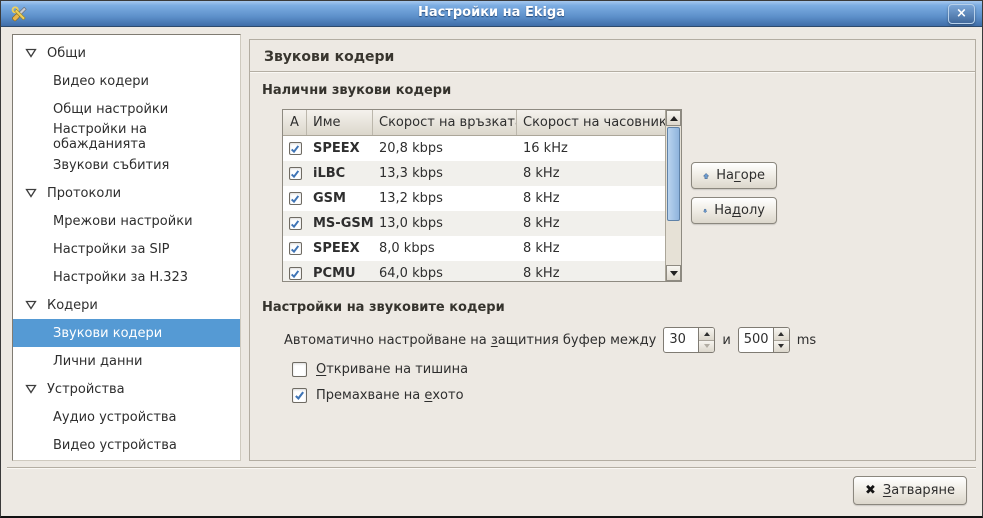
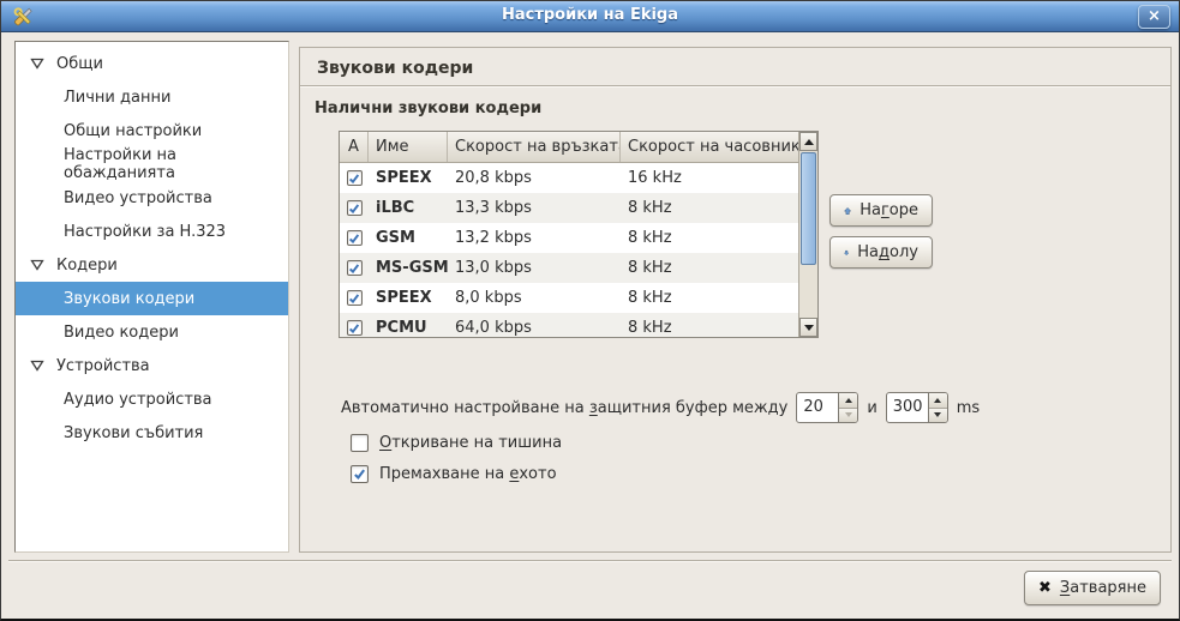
  Настройки на Ekiga
  ×
  Общи
- Видео кодери
+ Лични данни
  Общи настройки
  Настройки на обажданията
- Звукови събития
+ Видео устройства
- Протоколи
- Мрежови настройки
- Настройки за SIP
  Настройки за H.323
  Кодери
  Звукови кодери
- Лични данни
+ Видео кодери
  Устройства
  Аудио устройства
- Видео устройства
+ Звукови събития
  Звукови кодери
  Налични звукови кодери
  A
  Име
  Скорост на връзкат
  Скорост на часовник
  SPEEX
  20,8 kbps
  16 kHz
  iLBC
  13,3 kbps
  8 kHz
  GSM
  13,2 kbps
  8 kHz
  MS-GSM
  13,0 kbps
  8 kHz
  SPEEX
  8,0 kbps
  8 kHz
  PCMU
  64,0 kbps
  8 kHz
  Нагоре
  Надолу
- Настройки на звуковите кодери
  Автоматично настройване на защитния буфер между
- 30
+ 20
  и
- 500
+ 300
  ms
  Откриване на тишина
  Премахване на ехото
  ✖
  Затваряне
